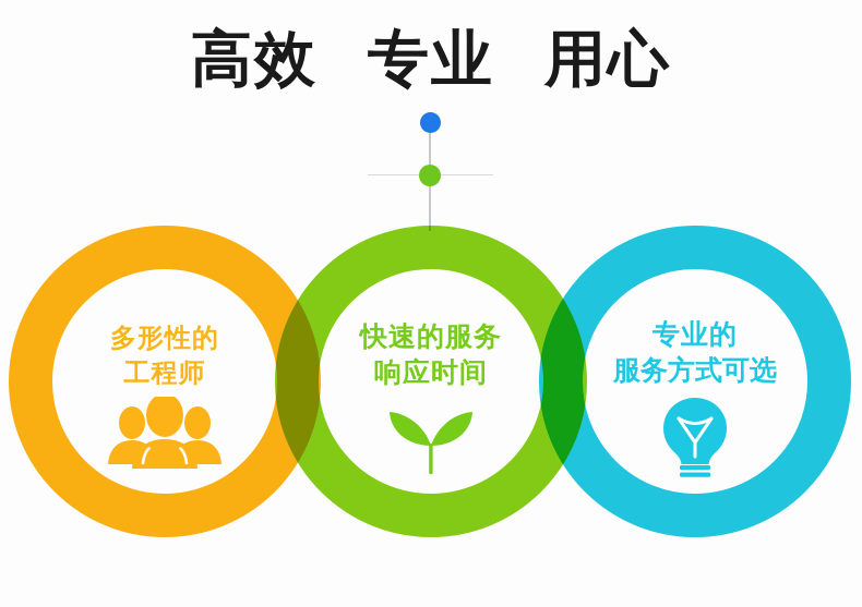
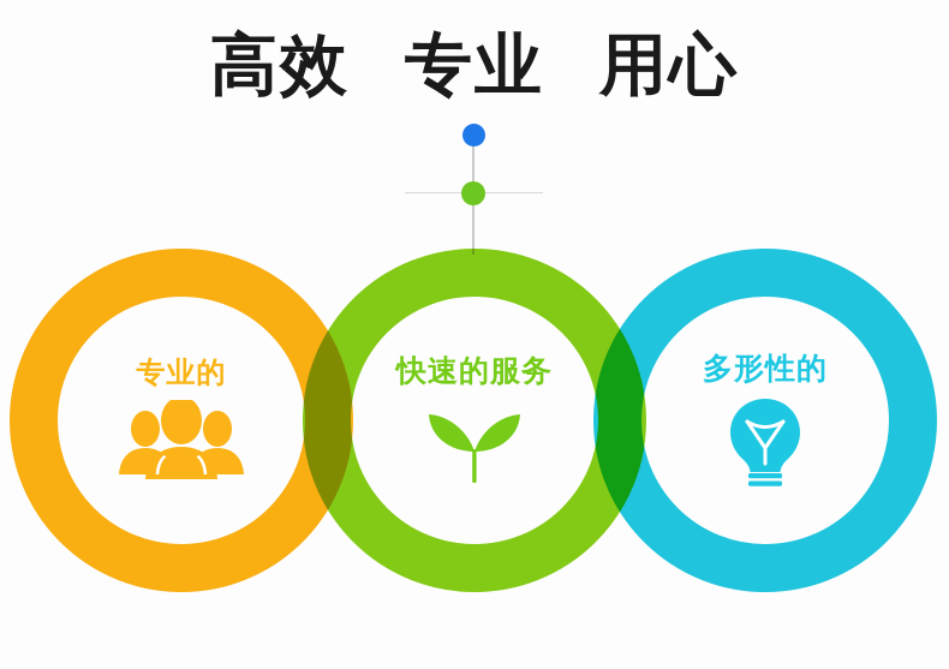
  高效 专业 用心
- 多形性的
+ 专业的
- 工程师
  快速的服务
- 响应时间
- 专业的
+ 多形性的
- 服务方式可选
